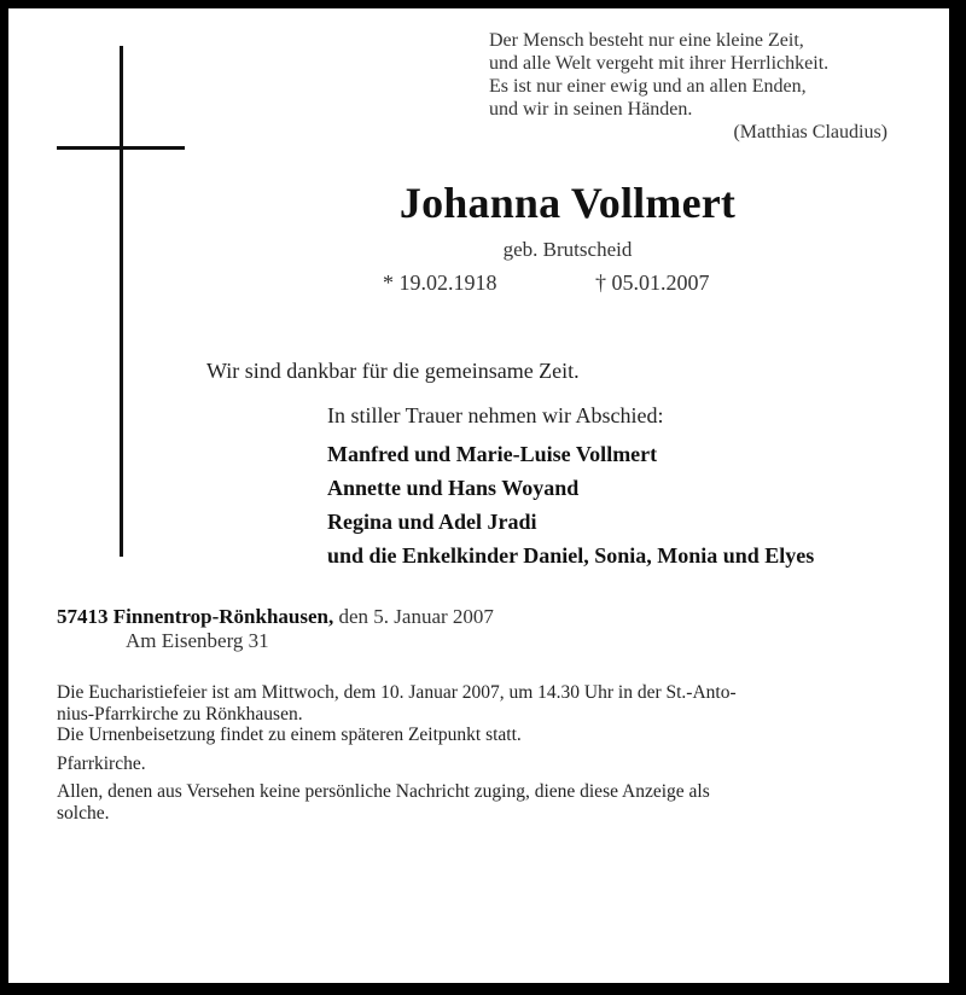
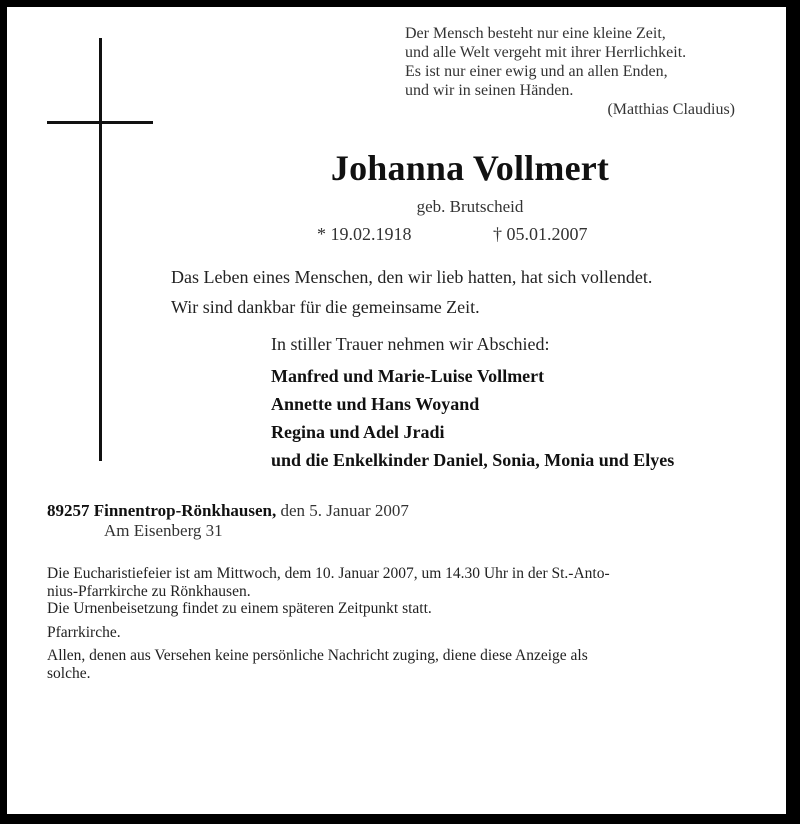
  Der Mensch besteht nur eine kleine Zeit,
  und alle Welt vergeht mit ihrer Herrlichkeit.
  Es ist nur einer ewig und an allen Enden,
  und wir in seinen Händen.
  (Matthias Claudius)
  Johanna Vollmert
  geb. Brutscheid
  * 19.02.1918
  † 05.01.2007
+ Das Leben eines Menschen, den wir lieb hatten, hat sich vollendet.
  Wir sind dankbar für die gemeinsame Zeit.
  In stiller Trauer nehmen wir Abschied:
  Manfred und Marie-Luise Vollmert
  Annette und Hans Woyand
  Regina und Adel Jradi
  und die Enkelkinder Daniel, Sonia, Monia und Elyes
- 57413 Finnentrop-Rönkhausen, den 5. Januar 2007
+ 89257 Finnentrop-Rönkhausen, den 5. Januar 2007
  Am Eisenberg 31
  Die Eucharistiefeier ist am Mittwoch, dem 10. Januar 2007, um 14.30 Uhr in der St.-Anto-
  nius-Pfarrkirche zu Rönkhausen.
  Die Urnenbeisetzung findet zu einem späteren Zeitpunkt statt.
  Pfarrkirche.
  Allen, denen aus Versehen keine persönliche Nachricht zuging, diene diese Anzeige als
  solche.
